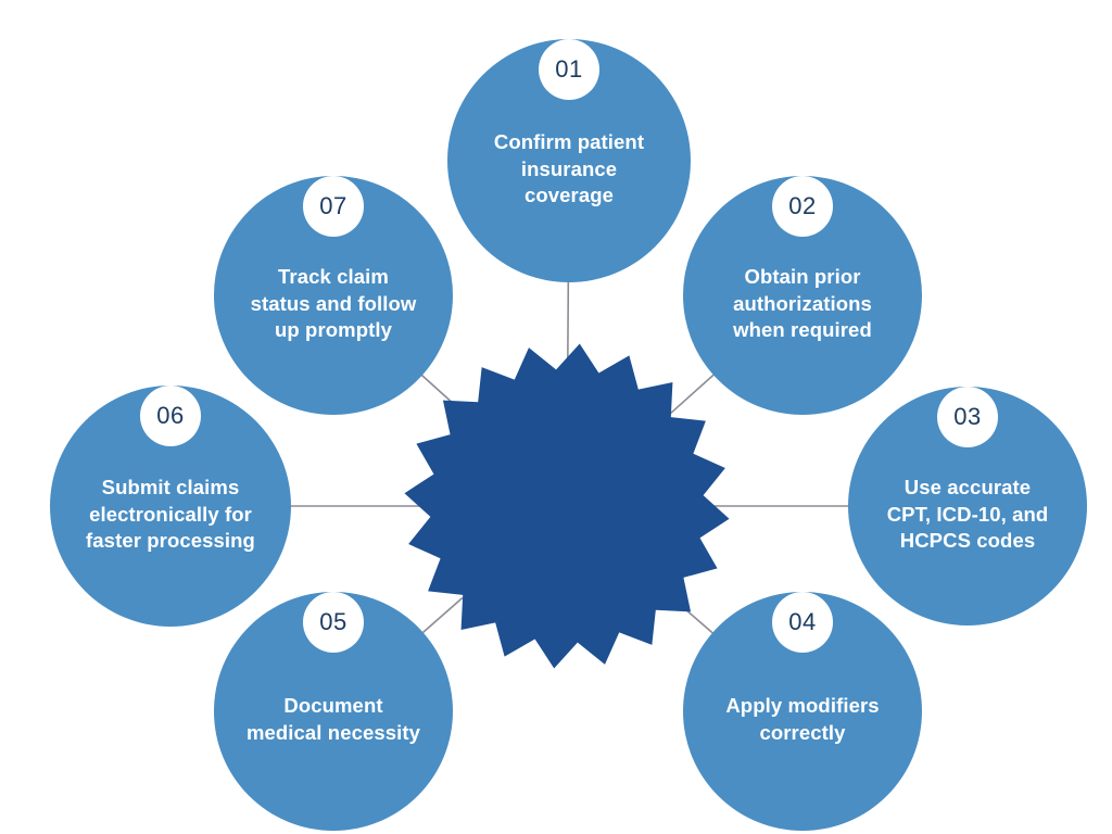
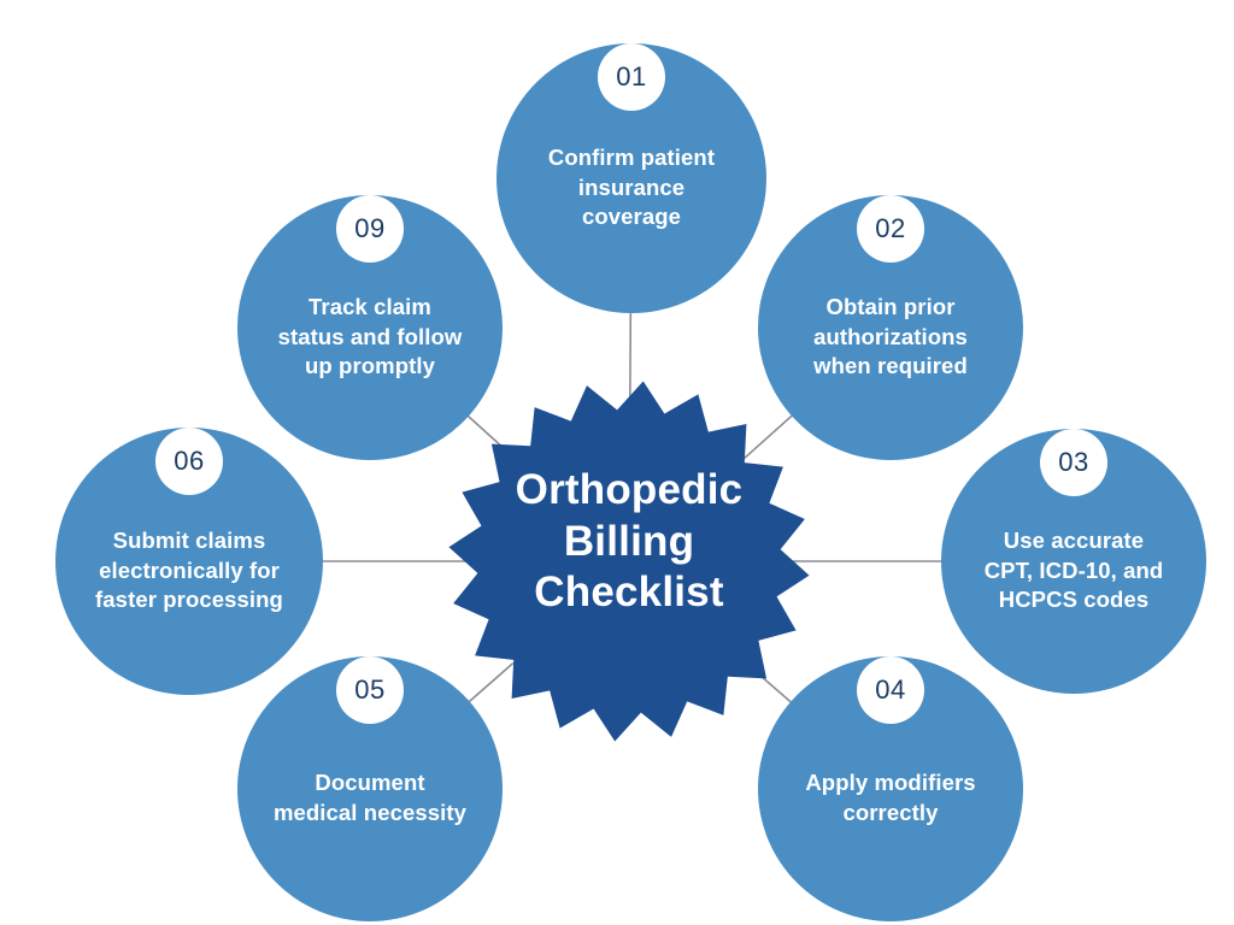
  Confirm patient
  insurance
  coverage
  01
  Obtain prior
  authorizations
  when required
  02
  Use accurate
  CPT, ICD-10, and
  HCPCS codes
  03
  Apply modifiers
  correctly
  04
  Document
  medical necessity
  05
  Submit claims
  electronically for
  faster processing
  06
  Track claim
  status and follow
  up promptly
- 07
+ 09
+ Orthopedic
+ Billing
+ Checklist
